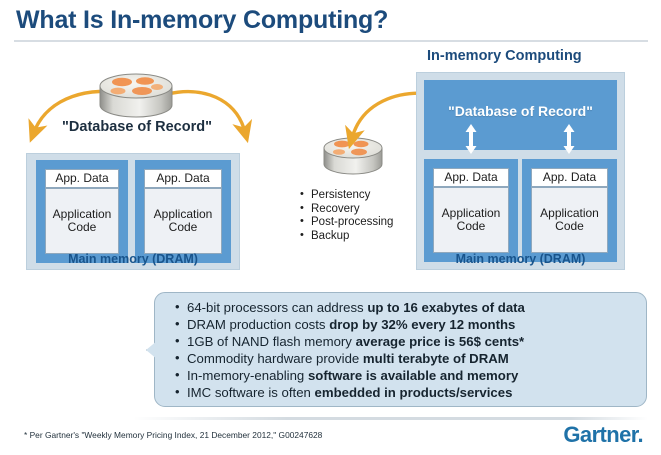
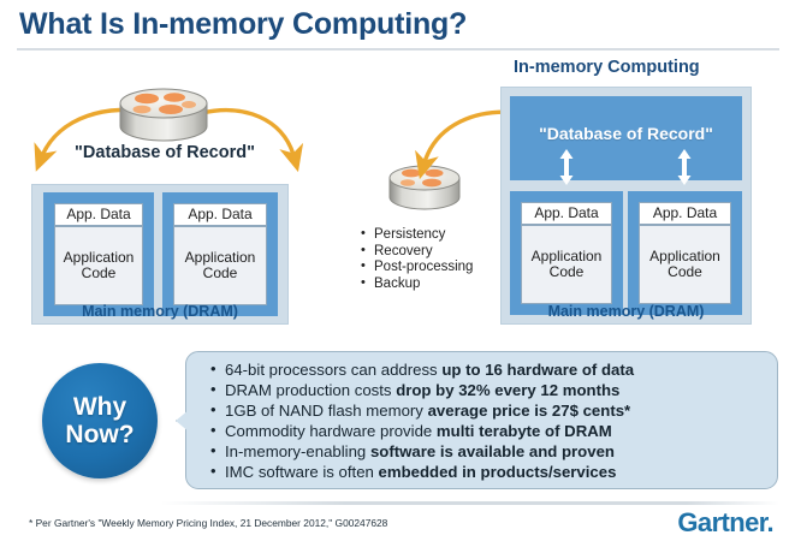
  What Is In-memory Computing?
  In-memory Computing
  "Database of Record"
  App. Data
  Application
  Code
  App. Data
  Application
  Code
  Main memory (DRAM)
  Persistency
  Recovery
  Post-processing
  Backup
  "Database of Record"
  App. Data
  Application
  Code
  App. Data
  Application
  Code
  Main memory (DRAM)
+ Why
+ Now?
- 64-bit processors can address up to 16 exabytes of data
+ 64-bit processors can address up to 16 hardware of data
  DRAM production costs drop by 32% every 12 months
- 1GB of NAND flash memory average price is 56$ cents*
+ 1GB of NAND flash memory average price is 27$ cents*
  Commodity hardware provide multi terabyte of DRAM
- In-memory-enabling software is available and memory
+ In-memory-enabling software is available and proven
  IMC software is often embedded in products/services
  * Per Gartner's "Weekly Memory Pricing Index, 21 December 2012," G00247628
  Gartner.
